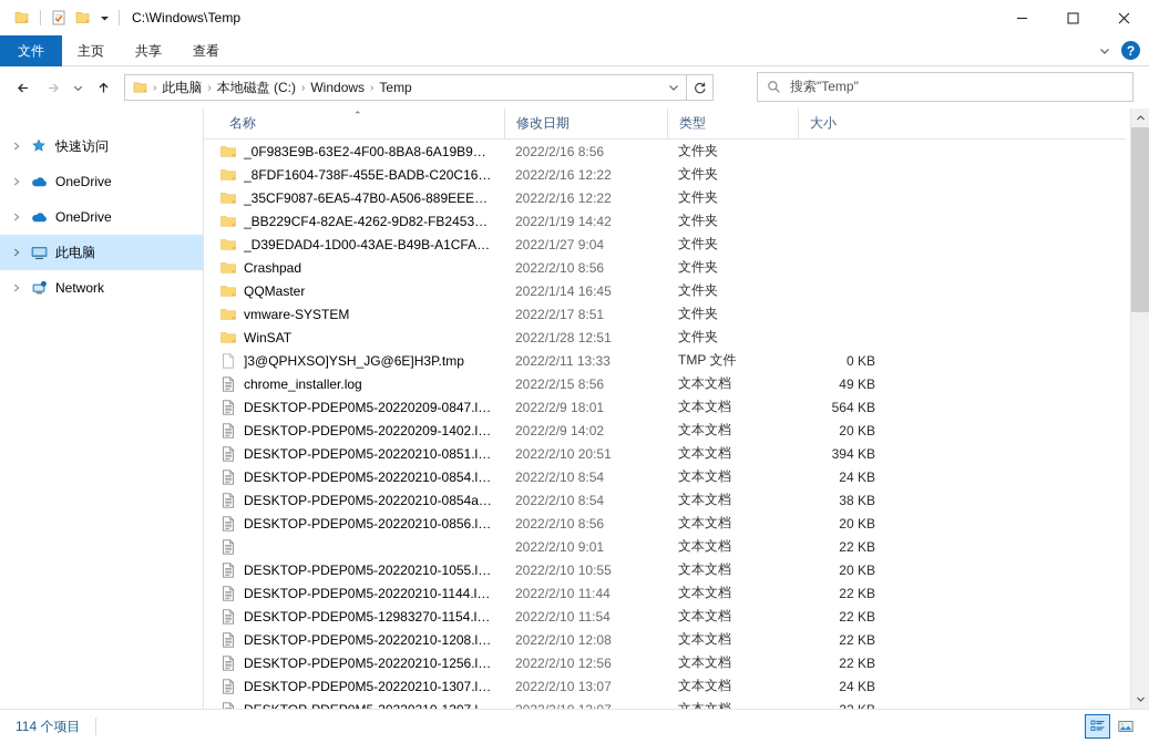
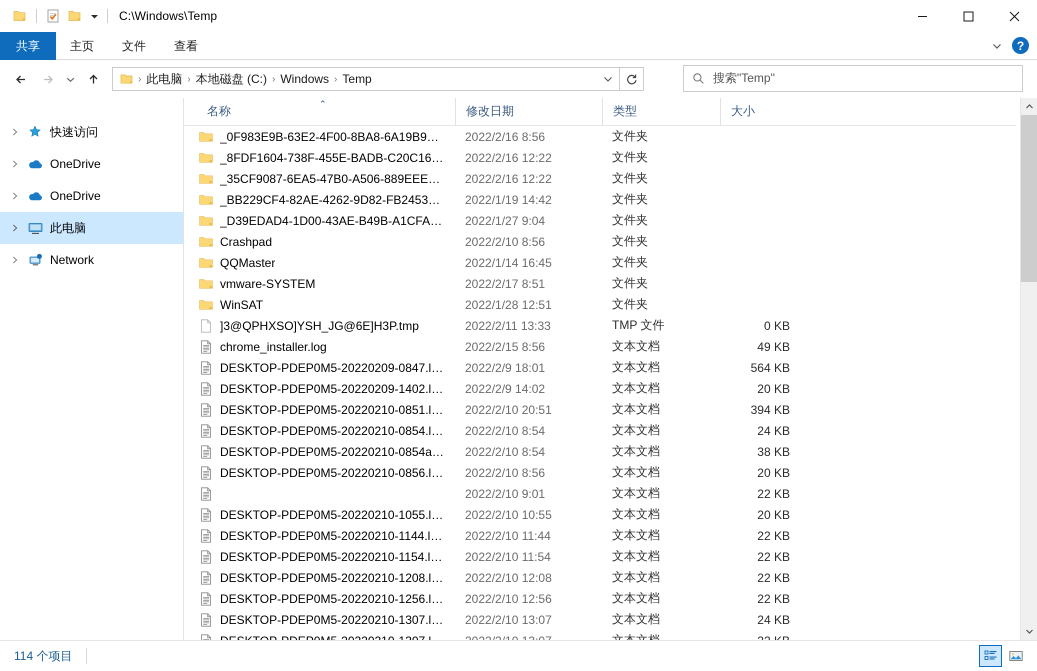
  C:\Windows\Temp
- 文件
+ 共享
  主页
- 共享
+ 文件
  查看
  ?
  ›
  此电脑
  ›
  本地磁盘 (C:)
  ›
  Windows
  ›
  Temp
  搜索"Temp"
  快速访问
  OneDrive
  OneDrive
  此电脑
  Network
  ⌃
  名称
  修改日期
  类型
  大小
  _0F983E9B-63E2-4F00-8BA8-6A19B9…
  2022/2/16 8:56
  文件夹
  _8FDF1604-738F-455E-BADB-C20C16…
  2022/2/16 12:22
  文件夹
  _35CF9087-6EA5-47B0-A506-889EEE…
  2022/2/16 12:22
  文件夹
  _BB229CF4-82AE-4262-9D82-FB2453…
  2022/1/19 14:42
  文件夹
  _D39EDAD4-1D00-43AE-B49B-A1CFA…
  2022/1/27 9:04
  文件夹
  Crashpad
  2022/2/10 8:56
  文件夹
  QQMaster
  2022/1/14 16:45
  文件夹
  vmware-SYSTEM
  2022/2/17 8:51
  文件夹
  WinSAT
  2022/1/28 12:51
  文件夹
  ]3@QPHXSO]YSH_JG@6E]H3P.tmp
  2022/2/11 13:33
  TMP 文件
  0 KB
  chrome_installer.log
  2022/2/15 8:56
  文本文档
  49 KB
  DESKTOP-PDEP0M5-20220209-0847.l…
  2022/2/9 18:01
  文本文档
  564 KB
  DESKTOP-PDEP0M5-20220209-1402.l…
  2022/2/9 14:02
  文本文档
  20 KB
  DESKTOP-PDEP0M5-20220210-0851.l…
  2022/2/10 20:51
  文本文档
  394 KB
  DESKTOP-PDEP0M5-20220210-0854.l…
  2022/2/10 8:54
  文本文档
  24 KB
  DESKTOP-PDEP0M5-20220210-0854a…
  2022/2/10 8:54
  文本文档
  38 KB
  DESKTOP-PDEP0M5-20220210-0856.l…
  2022/2/10 8:56
  文本文档
  20 KB
  2022/2/10 9:01
  文本文档
  22 KB
  DESKTOP-PDEP0M5-20220210-1055.l…
  2022/2/10 10:55
  文本文档
  20 KB
  DESKTOP-PDEP0M5-20220210-1144.l…
  2022/2/10 11:44
  文本文档
  22 KB
- DESKTOP-PDEP0M5-12983270-1154.l…
+ DESKTOP-PDEP0M5-20220210-1154.l…
  2022/2/10 11:54
  文本文档
  22 KB
  DESKTOP-PDEP0M5-20220210-1208.l…
  2022/2/10 12:08
  文本文档
  22 KB
  DESKTOP-PDEP0M5-20220210-1256.l…
  2022/2/10 12:56
  文本文档
  22 KB
  DESKTOP-PDEP0M5-20220210-1307.l…
  2022/2/10 13:07
  文本文档
  24 KB
  114 个项目
